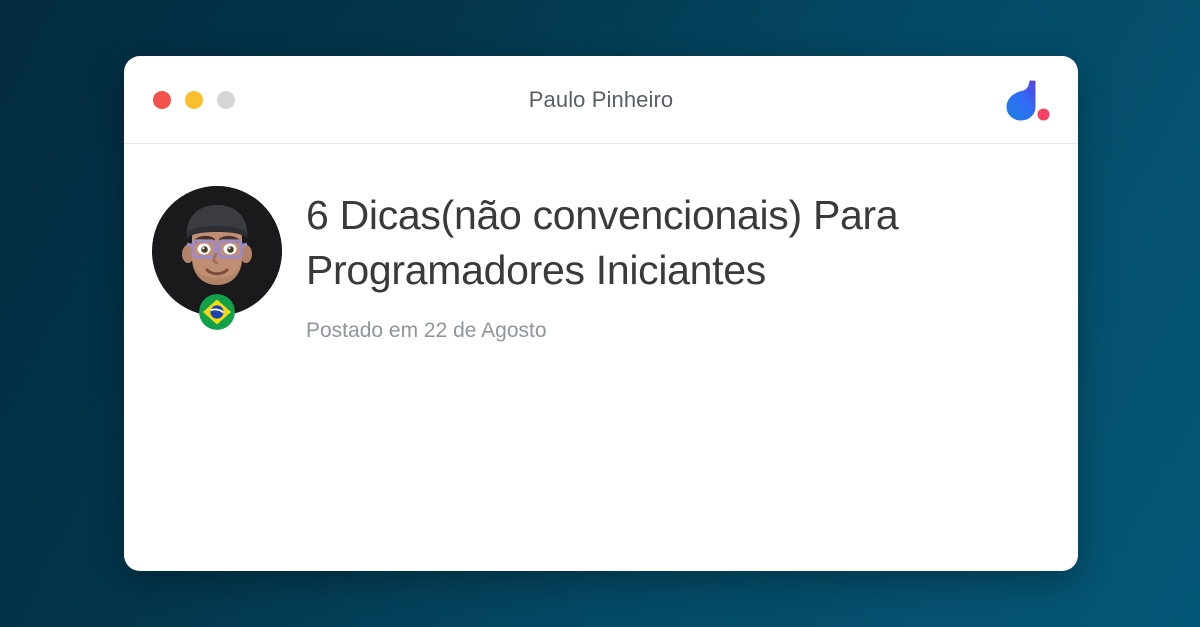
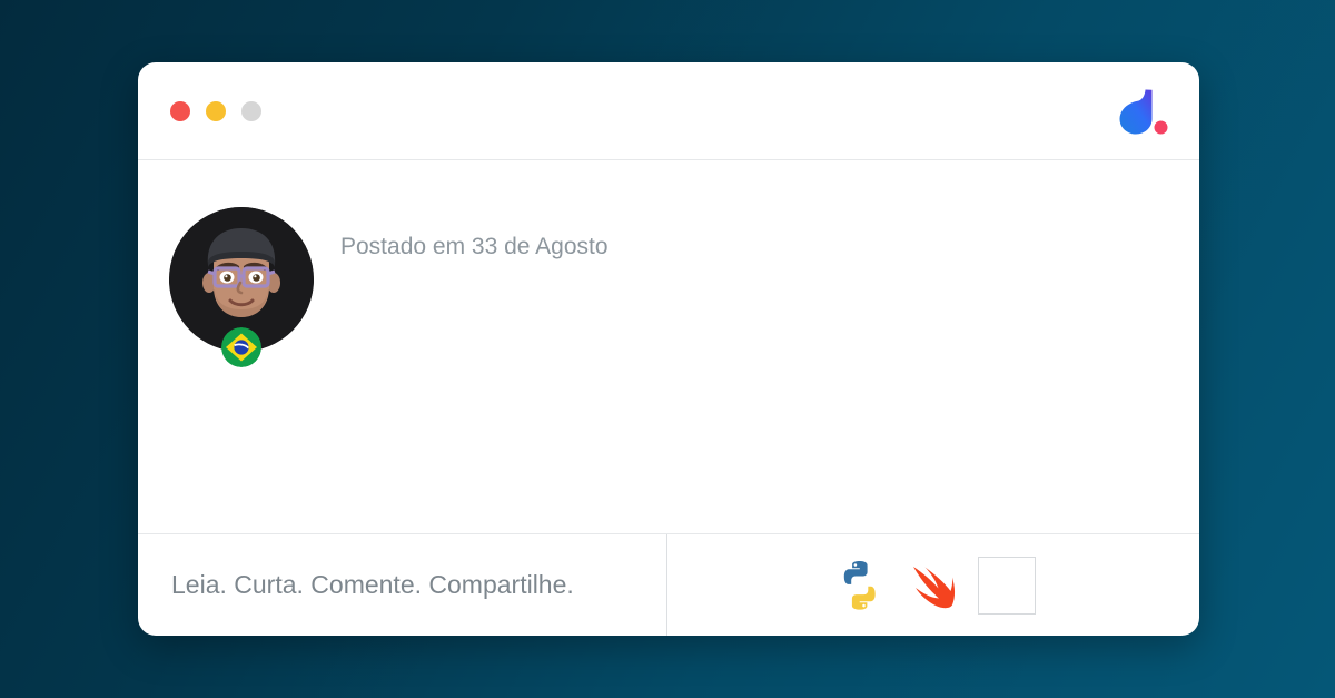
- Paulo Pinheiro
- 6 Dicas(não convencionais) Para Programadores Iniciantes
- Postado em 22 de Agosto
+ Postado em 33 de Agosto
+ Leia. Curta. Comente. Compartilhe.
